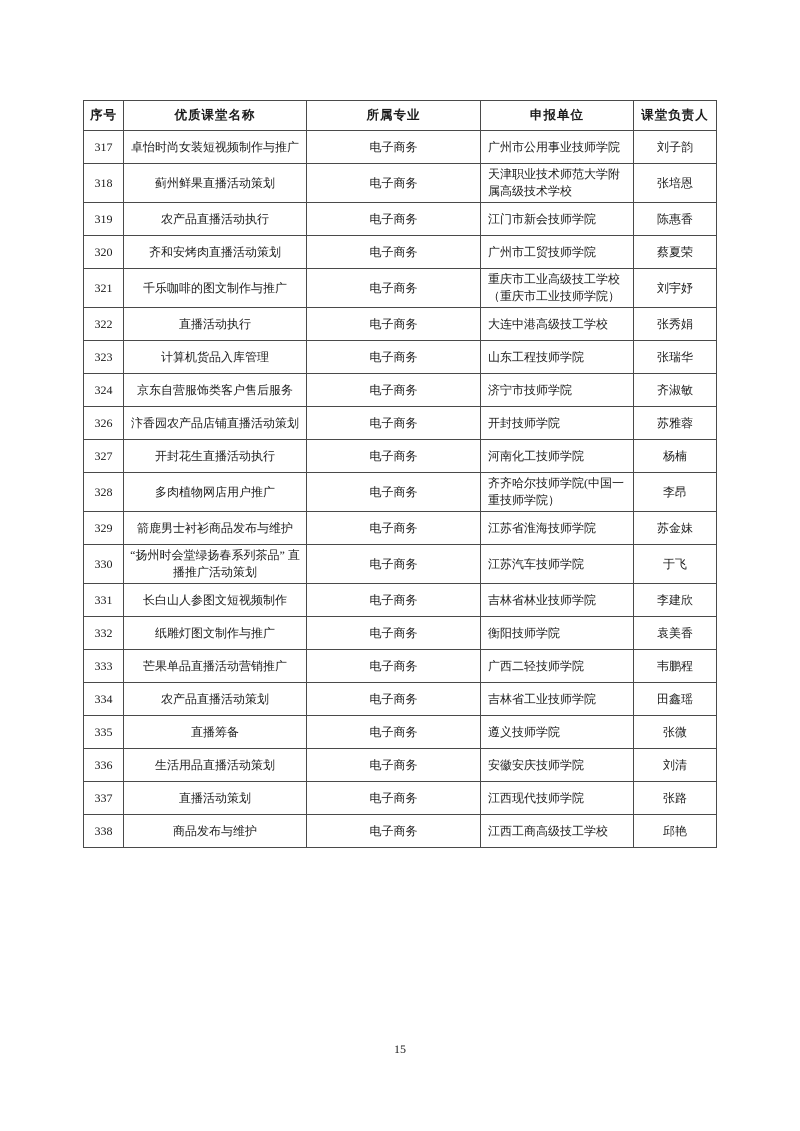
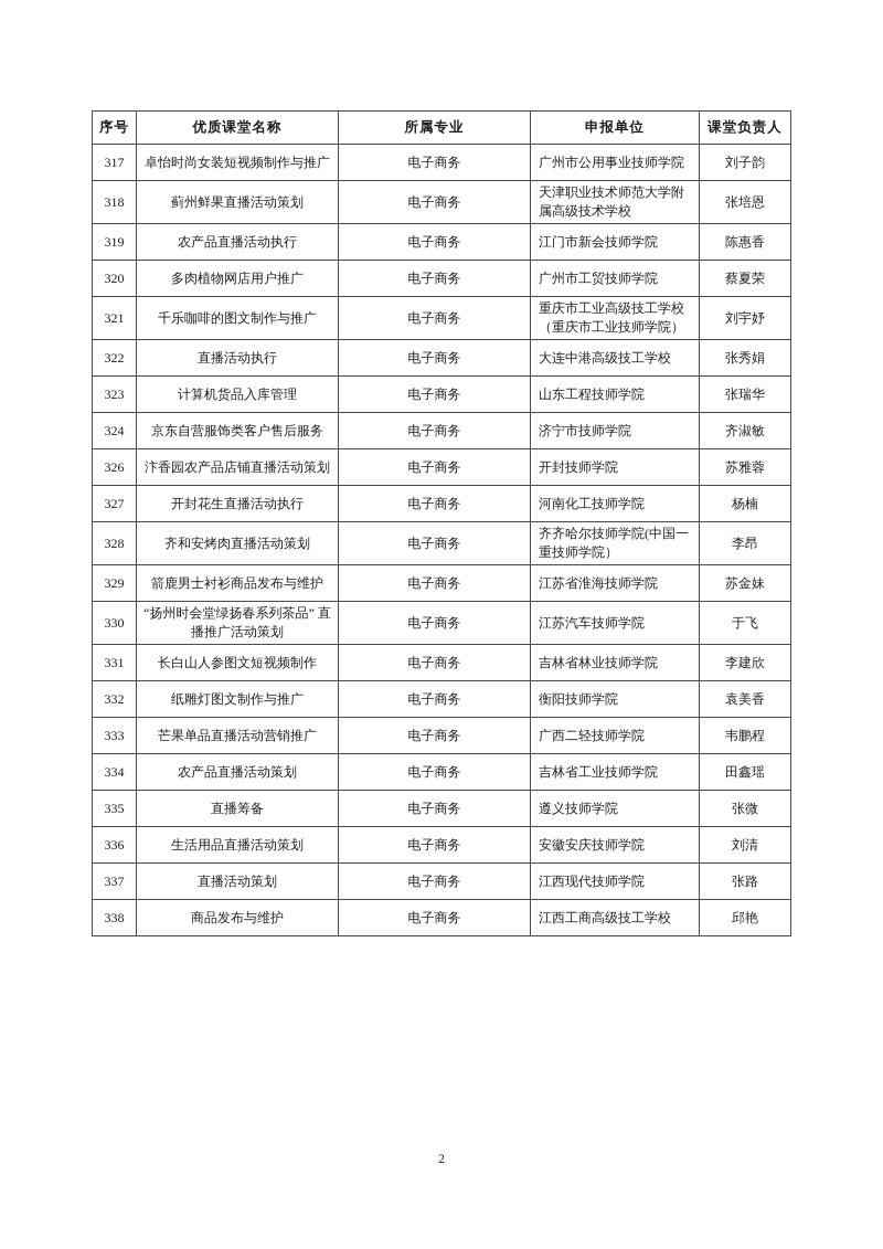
  序号	优质课堂名称	所属专业	申报单位	课堂负责人
  317	卓怡时尚女装短视频制作与推广	电子商务	广州市公用事业技师学院	刘子韵
  318	蓟州鲜果直播活动策划	电子商务	天津职业技术师范大学附属高级技术学校	张培恩
  319	农产品直播活动执行	电子商务	江门市新会技师学院	陈惠香
- 320	齐和安烤肉直播活动策划	电子商务	广州市工贸技师学院	蔡夏荣
+ 320	多肉植物网店用户推广	电子商务	广州市工贸技师学院	蔡夏荣
  321	千乐咖啡的图文制作与推广	电子商务	重庆市工业高级技工学校（重庆市工业技师学院）	刘宇妤
  322	直播活动执行	电子商务	大连中港高级技工学校	张秀娟
  323	计算机货品入库管理	电子商务	山东工程技师学院	张瑞华
  324	京东自营服饰类客户售后服务	电子商务	济宁市技师学院	齐淑敏
  326	汴香园农产品店铺直播活动策划	电子商务	开封技师学院	苏雅蓉
  327	开封花生直播活动执行	电子商务	河南化工技师学院	杨楠
- 328	多肉植物网店用户推广	电子商务	齐齐哈尔技师学院(中国一重技师学院）	李昂
+ 328	齐和安烤肉直播活动策划	电子商务	齐齐哈尔技师学院(中国一重技师学院）	李昂
  329	箭鹿男士衬衫商品发布与维护	电子商务	江苏省淮海技师学院	苏金妹
  330	“扬州时会堂绿扬春系列茶品” 直播推广活动策划	电子商务	江苏汽车技师学院	于飞
  331	长白山人参图文短视频制作	电子商务	吉林省林业技师学院	李建欣
  332	纸雕灯图文制作与推广	电子商务	衡阳技师学院	袁美香
  333	芒果单品直播活动营销推广	电子商务	广西二轻技师学院	韦鹏程
  334	农产品直播活动策划	电子商务	吉林省工业技师学院	田鑫瑶
  335	直播筹备	电子商务	遵义技师学院	张微
  336	生活用品直播活动策划	电子商务	安徽安庆技师学院	刘清
  337	直播活动策划	电子商务	江西现代技师学院	张路
  338	商品发布与维护	电子商务	江西工商高级技工学校	邱艳
- 15
+ 2
